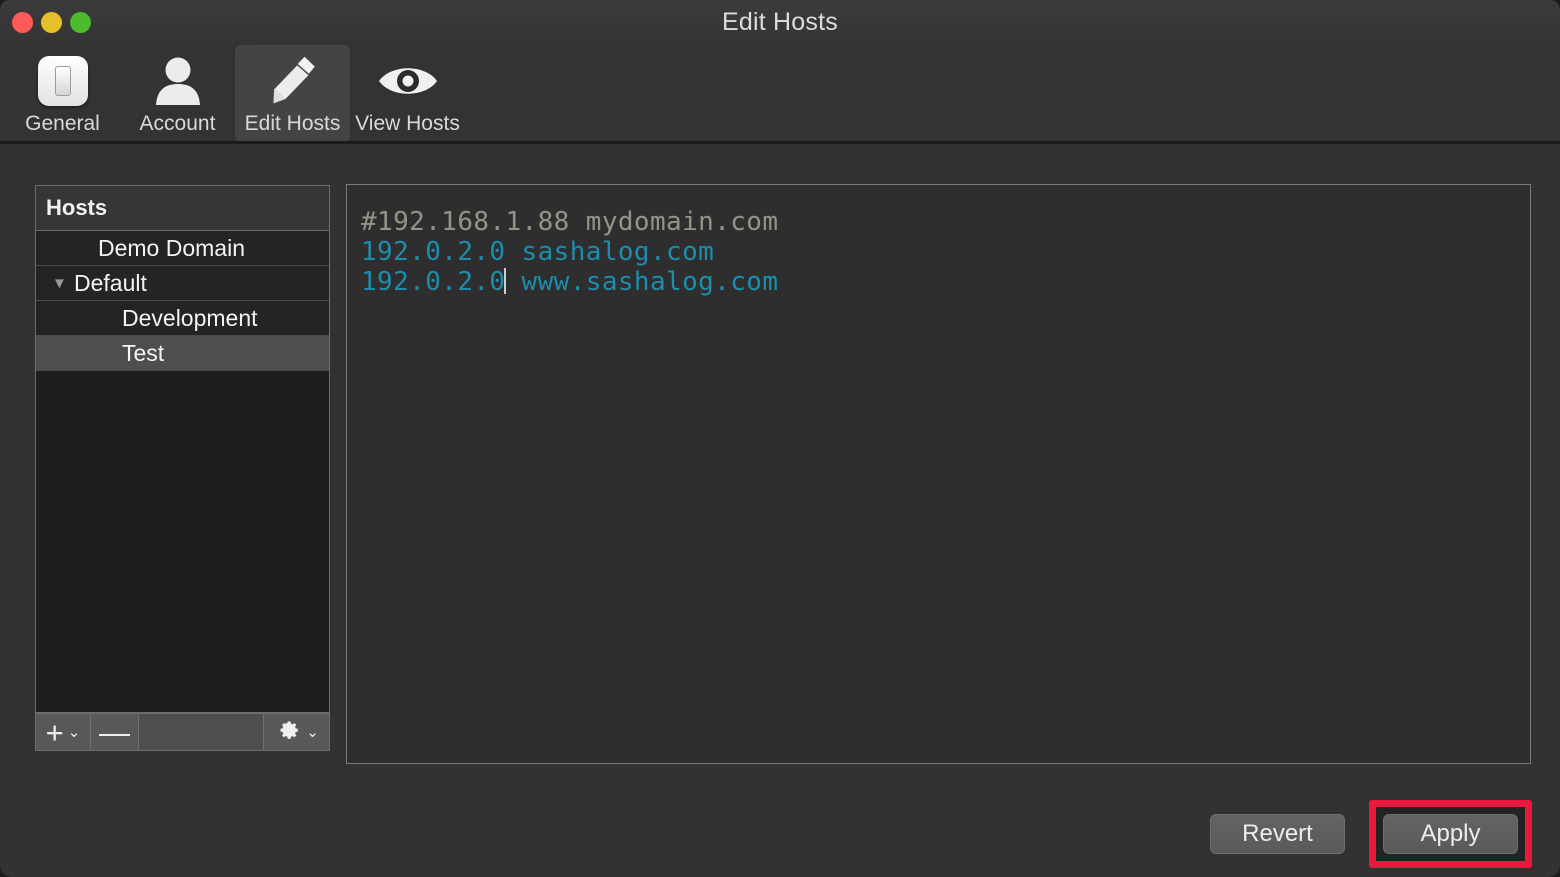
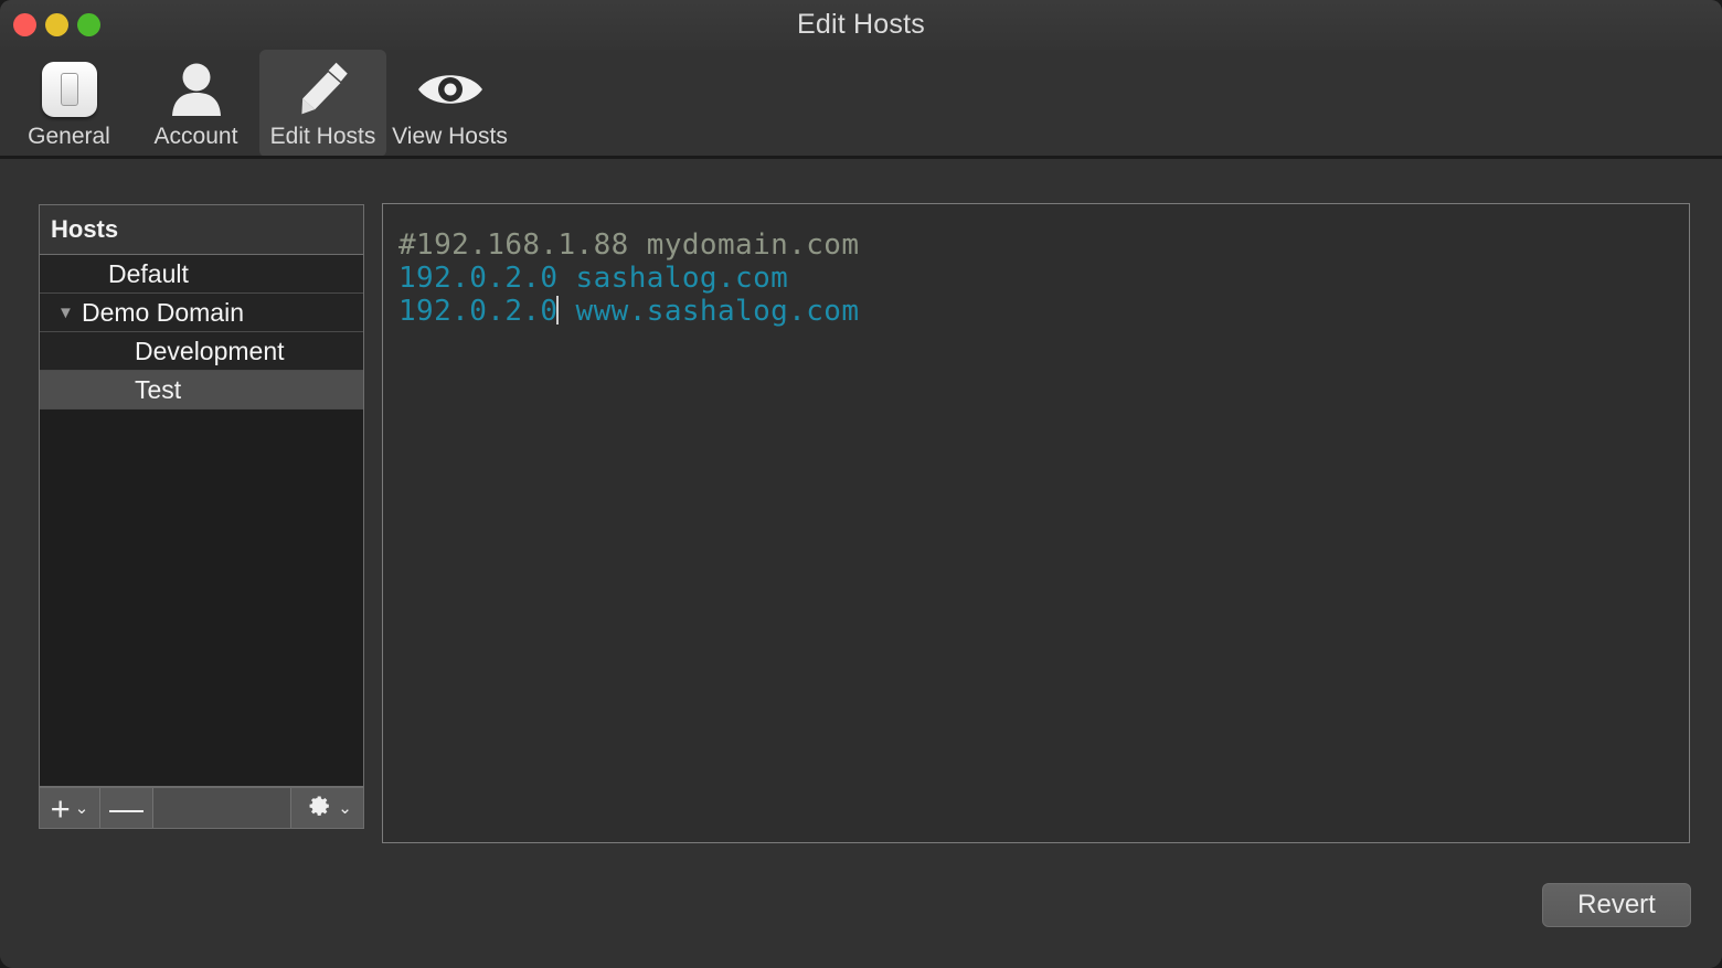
  Edit Hosts
  General
  Account
  Edit Hosts
  View Hosts
  Hosts
- Demo Domain
+ Default
  ▼
- Default
+ Demo Domain
  Development
  Test
  +
  ⌄
  —
  ⌄
  #192.168.1.88 mydomain.com
  192.0.2.0 sashalog.com
  192.0.2.0 www.sashalog.com
  Revert
- Apply
